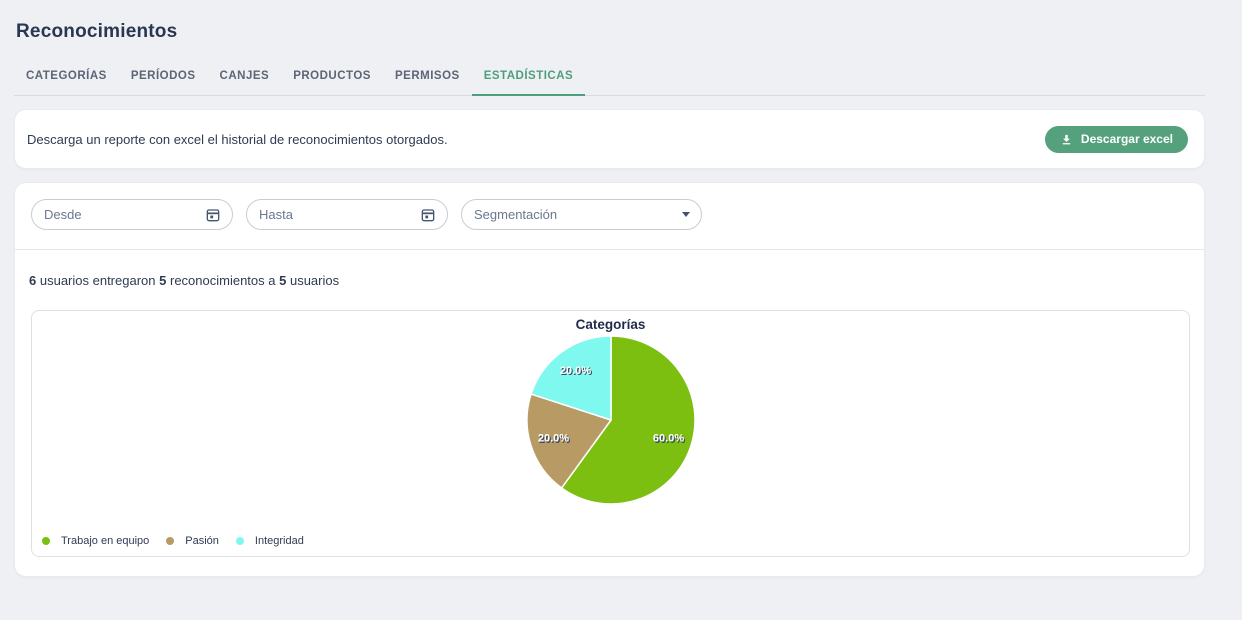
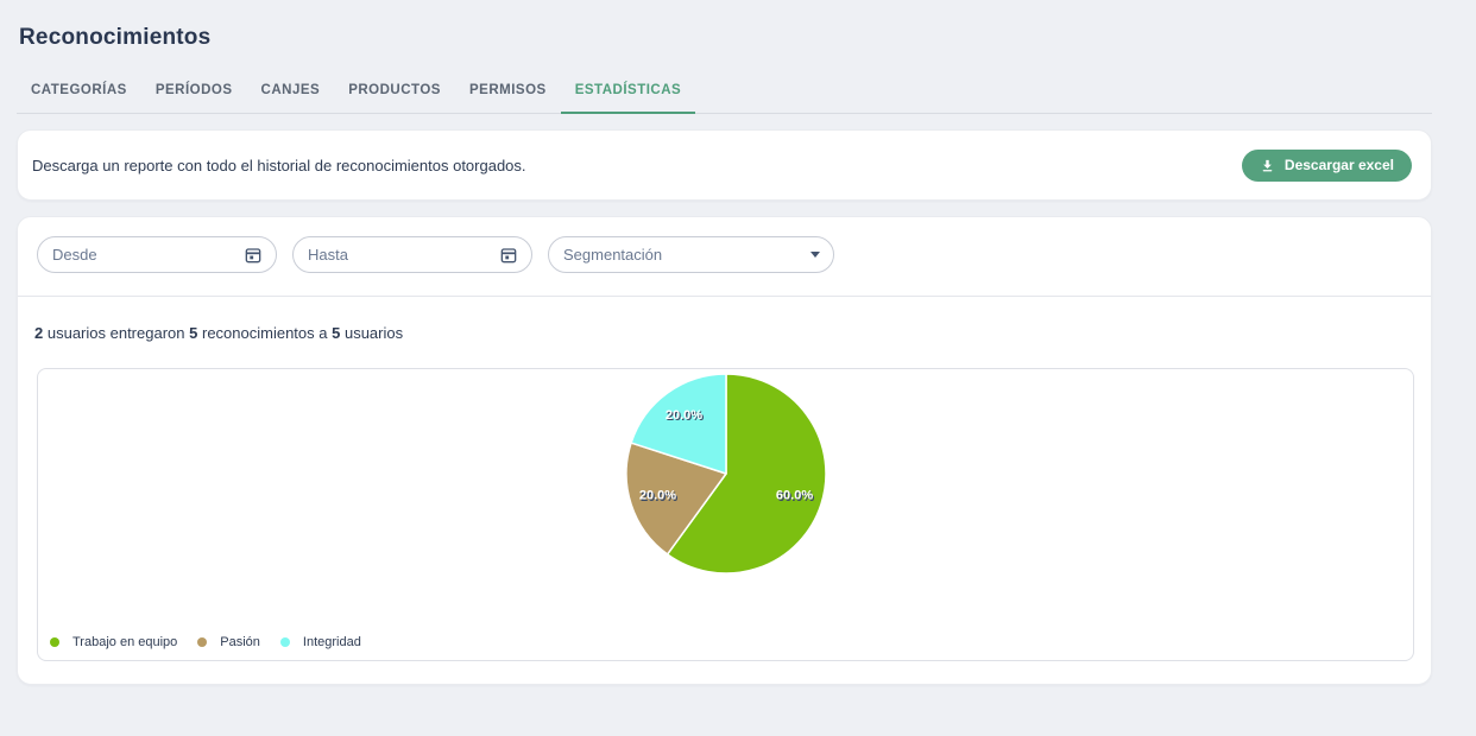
  Reconocimientos
  CATEGORÍAS
  PERÍODOS
  CANJES
  PRODUCTOS
  PERMISOS
  ESTADÍSTICAS
- Descarga un reporte con excel el historial de reconocimientos otorgados.
+ Descarga un reporte con todo el historial de reconocimientos otorgados.
  Descargar excel
  Desde
  Hasta
  Segmentación
- 6 usuarios entregaron 5 reconocimientos a 5 usuarios
+ 2 usuarios entregaron 5 reconocimientos a 5 usuarios
- Categorías
  60.0%
  20.0%
  20.0%
  Trabajo en equipo
  Pasión
  Integridad
